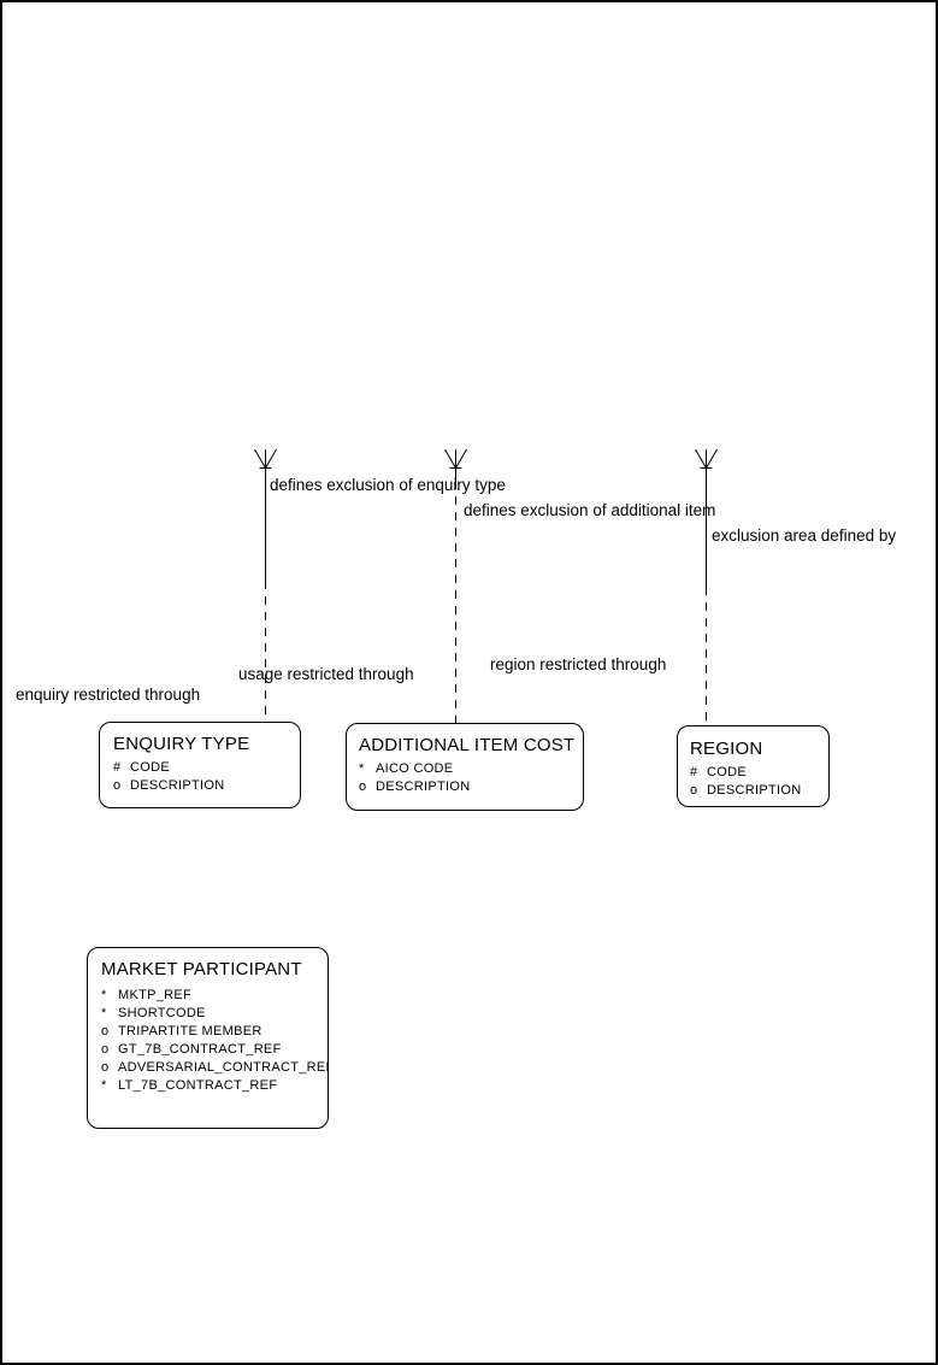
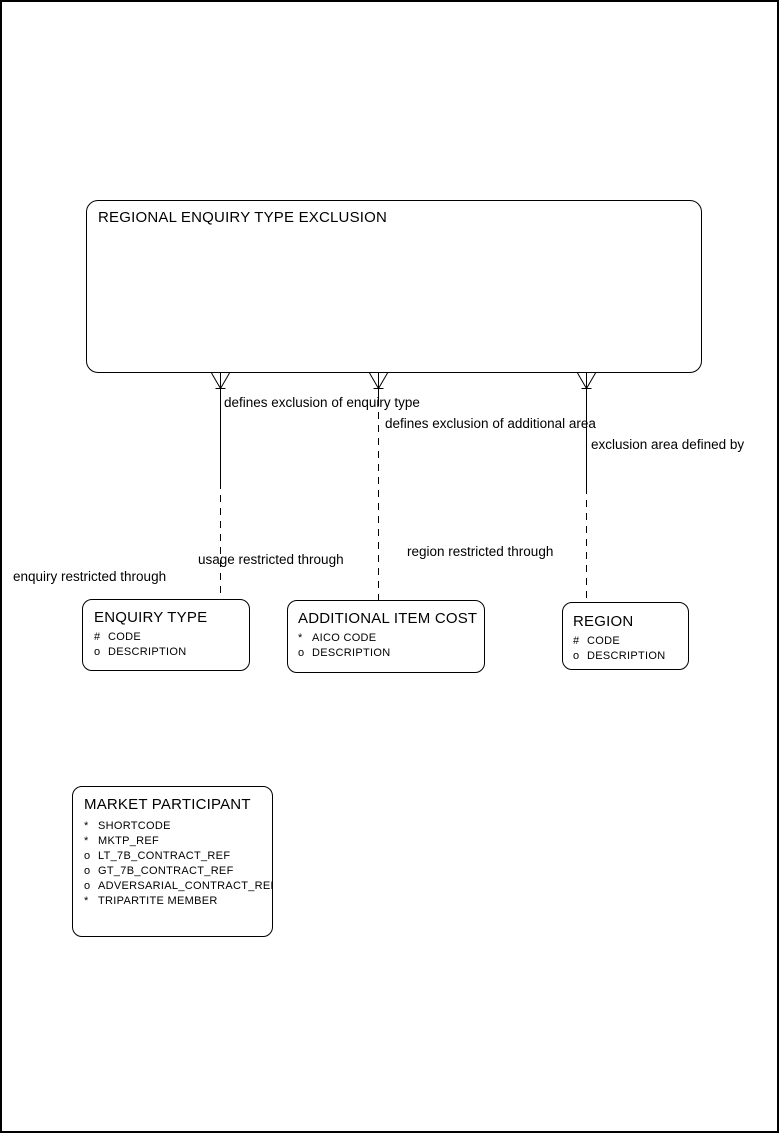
+ REGIONAL ENQUIRY TYPE EXCLUSION
  defines exclusion of enqury type
  enquiry restricted through
- defines exclusion of additional item
+ defines exclusion of additional area
  usage restricted through
  exclusion area defined by
  region restricted through
  ENQUIRY TYPE
  #
  CODE
  o
  DESCRIPTION
  ADDITIONAL ITEM COST
  *
  AICO CODE
  o
  DESCRIPTION
  REGION
  #
  CODE
  o
  DESCRIPTION
  MARKET PARTICIPANT
  *
- MKTP_REF
+ SHORTCODE
  *
- SHORTCODE
+ MKTP_REF
  o
- TRIPARTITE MEMBER
+ LT_7B_CONTRACT_REF
  o
  GT_7B_CONTRACT_REF
  o
  ADVERSARIAL_CONTRACT_RE
  *
- LT_7B_CONTRACT_REF
+ TRIPARTITE MEMBER
